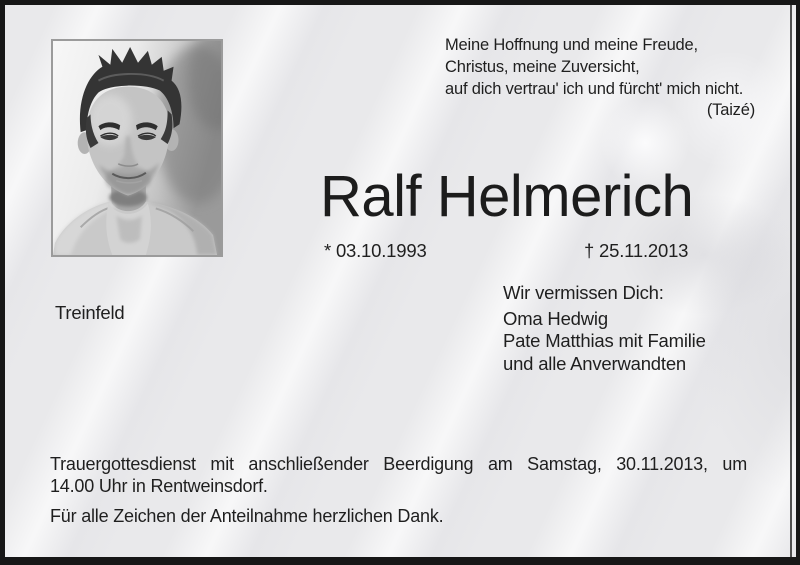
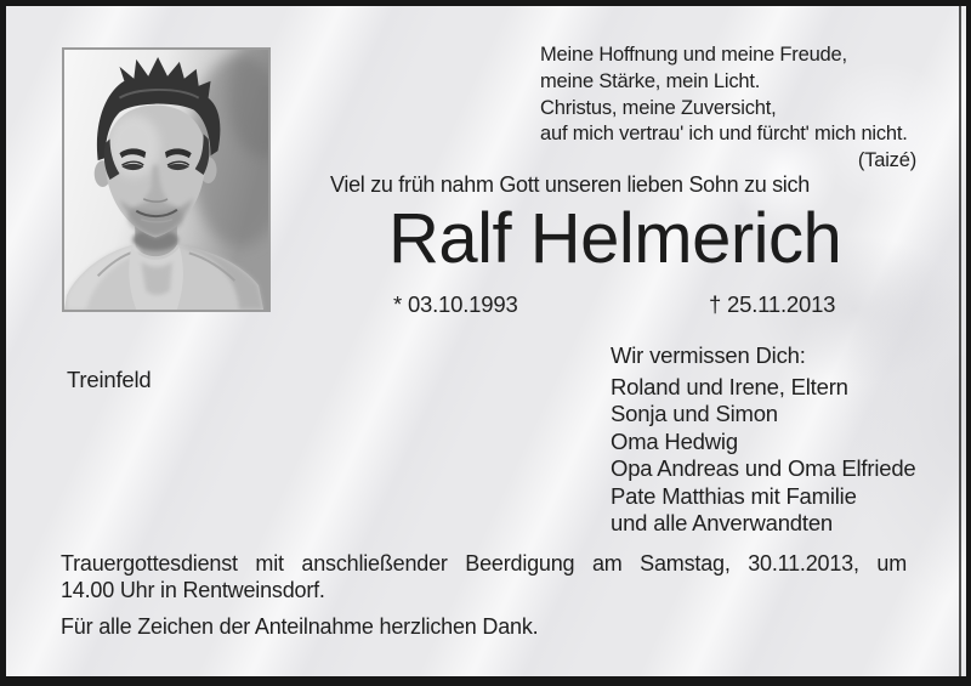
  Meine Hoffnung und meine Freude,
+ meine Stärke, mein Licht.
  Christus, meine Zuversicht,
- auf dich vertrau' ich und fürcht' mich nicht.
+ auf mich vertrau' ich und fürcht' mich nicht.
  (Taizé)
+ Viel zu früh nahm Gott unseren lieben Sohn zu sich
  Ralf Helmerich
  * 03.10.1993
  † 25.11.2013
  Treinfeld
  Wir vermissen Dich:
+ Roland und Irene, Eltern
+ Sonja und Simon
  Oma Hedwig
+ Opa Andreas und Oma Elfriede
  Pate Matthias mit Familie
  und alle Anverwandten
  Trauergottesdienst mit anschließender Beerdigung am Samstag, 30.11.2013, um
  14.00 Uhr in Rentweinsdorf.
  Für alle Zeichen der Anteilnahme herzlichen Dank.
